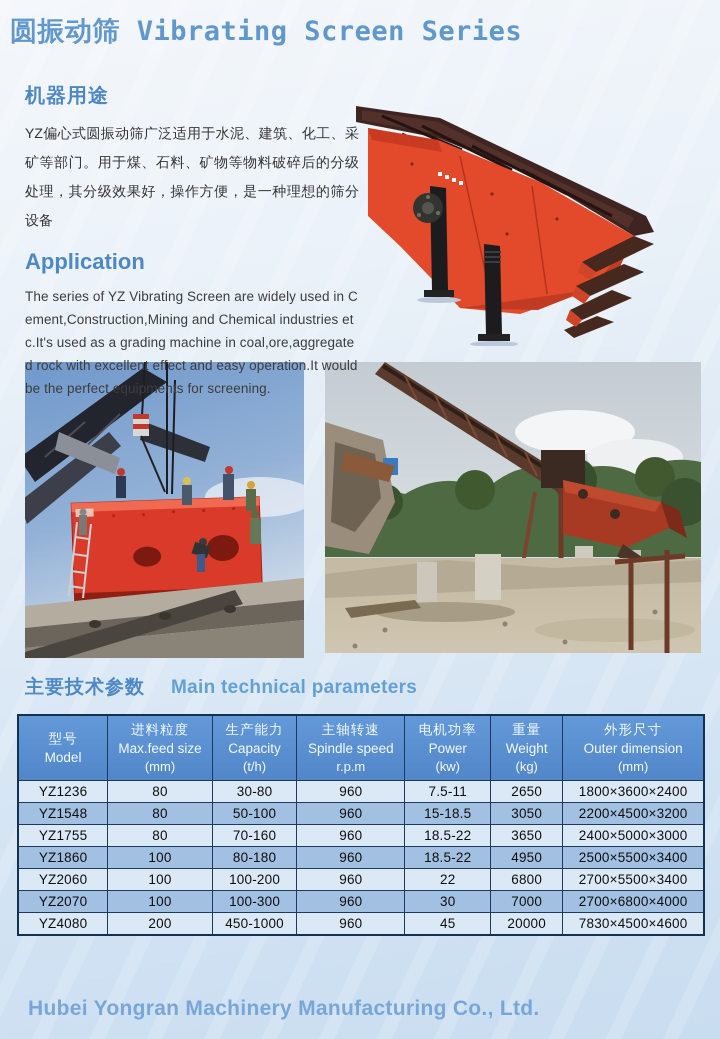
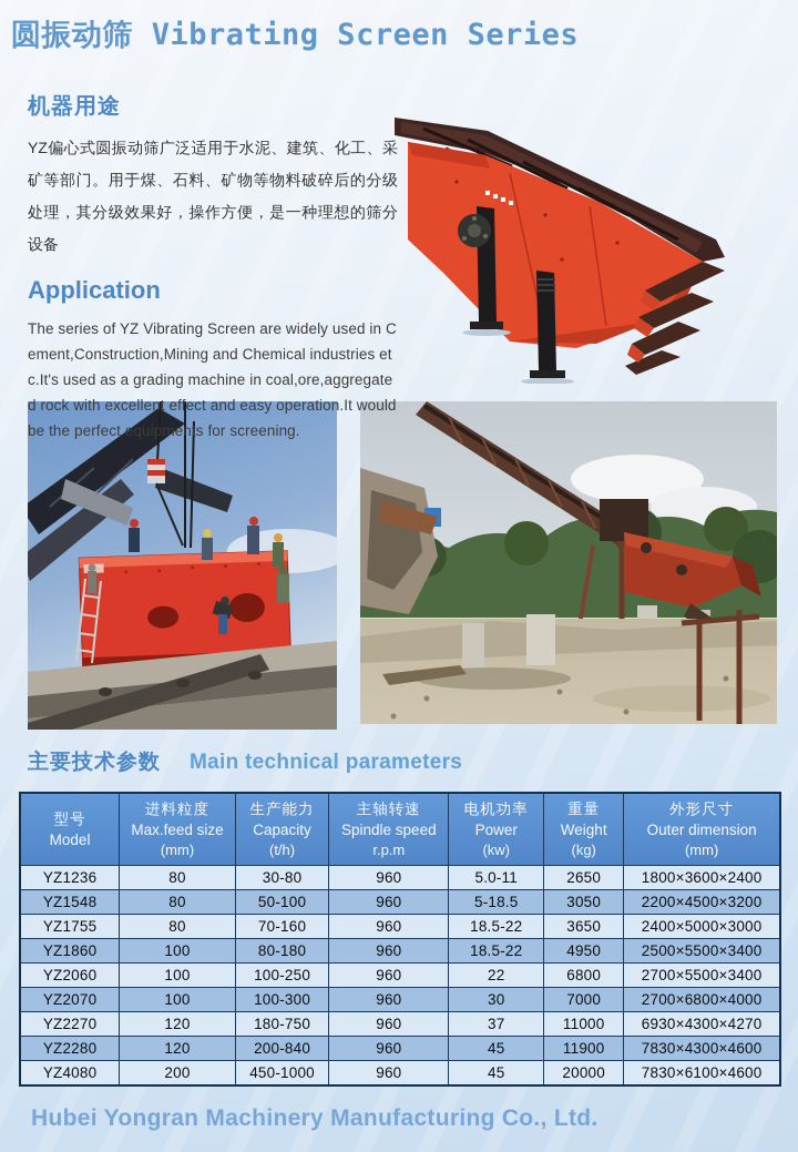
  圆振动筛 Vibrating Screen Series
  机器用途
  YZ偏心式圆振动筛广泛适用于水泥、建筑、化工、采矿等部门。用于煤、石料、矿物等物料破碎后的分级处理，其分级效果好，操作方便，是一种理想的筛分设备
  Application
  The series of YZ Vibrating Screen are widely used in Cement,Construction,Mining and Chemical industries etc.It's used as a grading machine in coal,ore,aggregated rock with excellent effect and easy operation.It would be the perfect equipments for screening.
  主要技术参数 Main technical parameters
  型号Model	进料粒度Max.feed size(mm)	生产能力Capacity(t/h)	主轴转速Spindle speedr.p.m	电机功率Power(kw)	重量Weight(kg)	外形尺寸Outer dimension(mm)
- YZ1236	80	30-80	960	7.5-11	2650	1800×3600×2400
+ YZ1236	80	30-80	960	5.0-11	2650	1800×3600×2400
- YZ1548	80	50-100	960	15-18.5	3050	2200×4500×3200
+ YZ1548	80	50-100	960	5-18.5	3050	2200×4500×3200
  YZ1755	80	70-160	960	18.5-22	3650	2400×5000×3000
  YZ1860	100	80-180	960	18.5-22	4950	2500×5500×3400
- YZ2060	100	100-200	960	22	6800	2700×5500×3400
+ YZ2060	100	100-250	960	22	6800	2700×5500×3400
  YZ2070	100	100-300	960	30	7000	2700×6800×4000
+ YZ2270	120	180-750	960	37	11000	6930×4300×4270
+ YZ2280	120	200-840	960	45	11900	7830×4300×4600
- YZ4080	200	450-1000	960	45	20000	7830×4500×4600
+ YZ4080	200	450-1000	960	45	20000	7830×6100×4600
  Hubei Yongran Machinery Manufacturing Co., Ltd.
